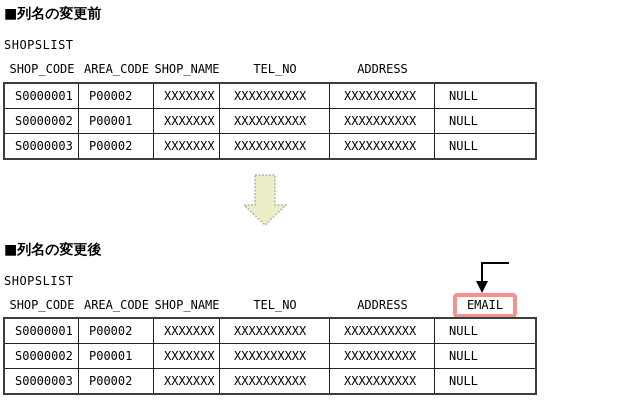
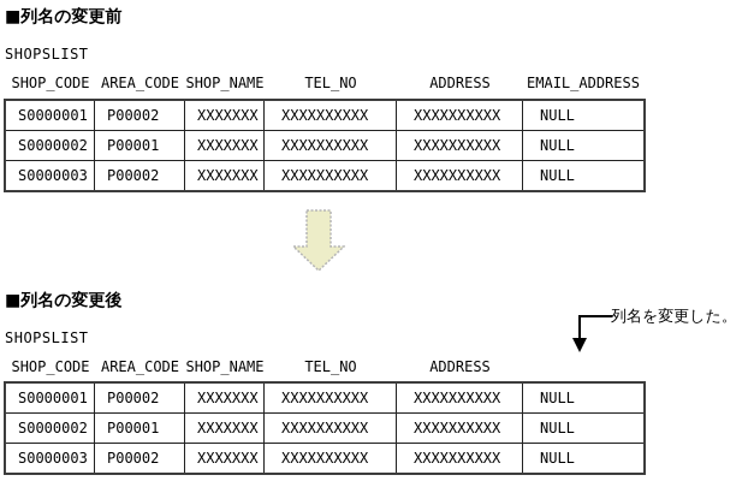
  ■列名の変更前
  SHOPSLIST
  SHOP_CODE
  AREA_CODE
  SHOP_NAME
  TEL_NO
  ADDRESS
+ EMAIL_ADDRESS
  S0000001
  P00002
  XXXXXXX
  XXXXXXXXXX
  XXXXXXXXXX
  NULL
  S0000002
  P00001
  XXXXXXX
  XXXXXXXXXX
  XXXXXXXXXX
  NULL
  S0000003
  P00002
  XXXXXXX
  XXXXXXXXXX
  XXXXXXXXXX
  NULL
  ■列名の変更後
  SHOPSLIST
  SHOP_CODE
  AREA_CODE
  SHOP_NAME
  TEL_NO
  ADDRESS
- EMAIL
  S0000001
  P00002
  XXXXXXX
  XXXXXXXXXX
  XXXXXXXXXX
  NULL
  S0000002
  P00001
  XXXXXXX
  XXXXXXXXXX
  XXXXXXXXXX
  NULL
  S0000003
  P00002
  XXXXXXX
  XXXXXXXXXX
  XXXXXXXXXX
  NULL
+ 列名を変更した。
